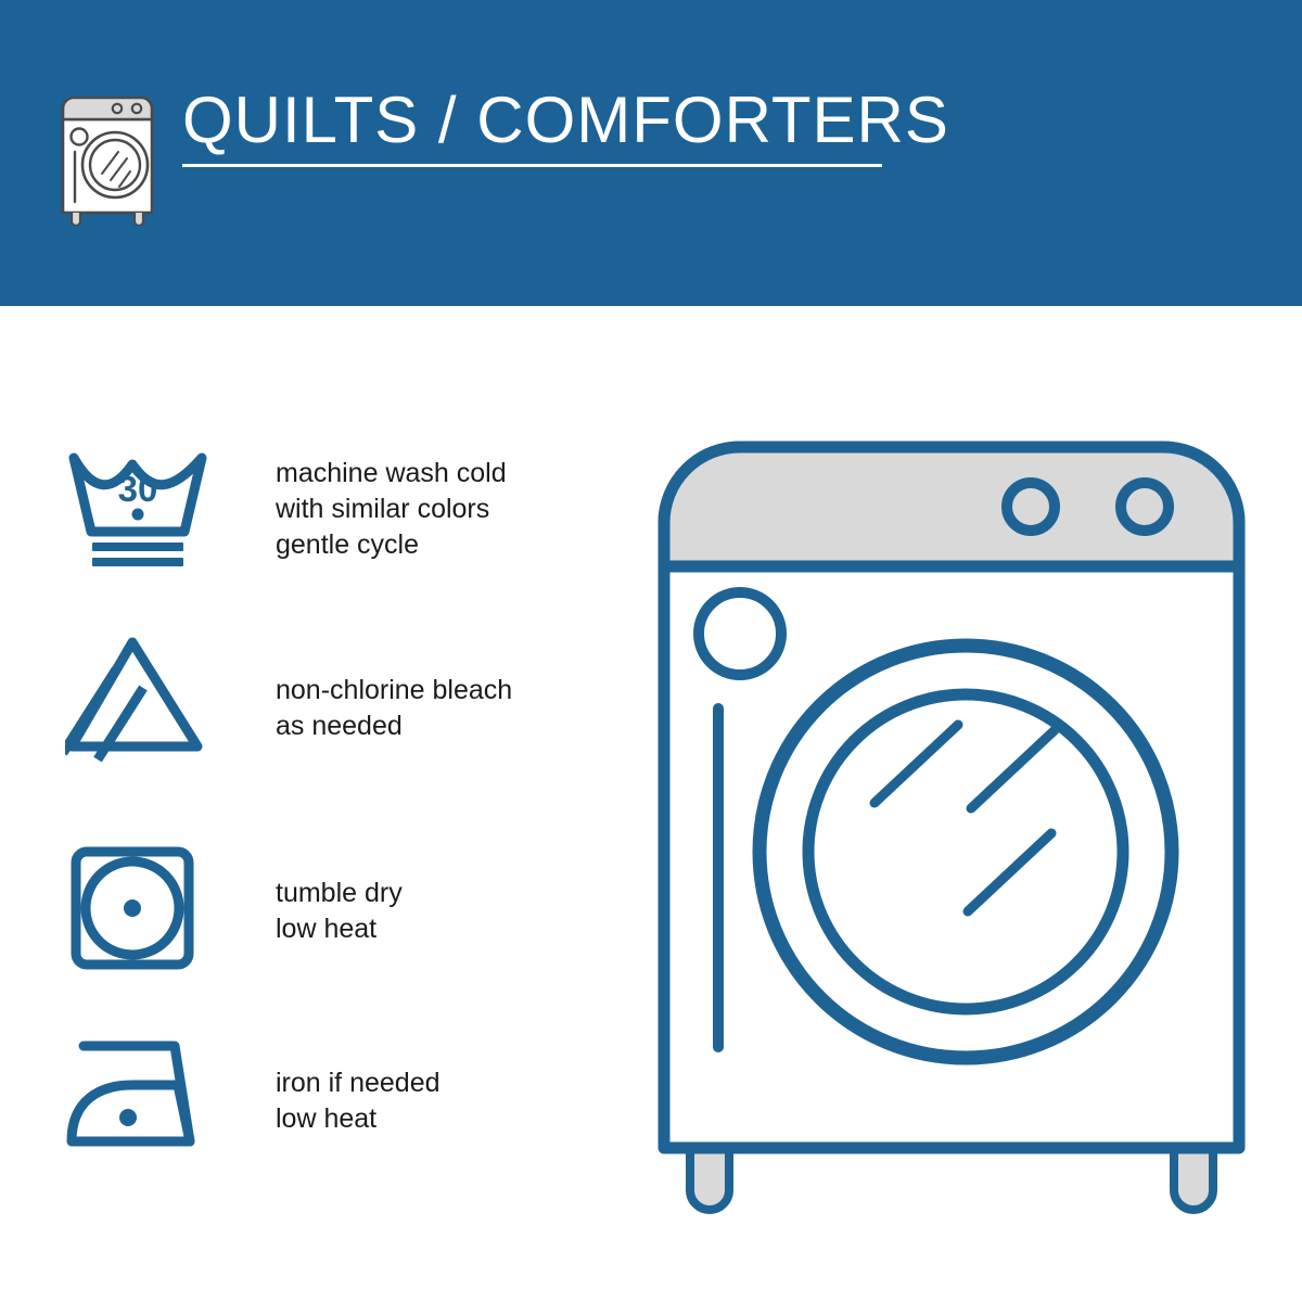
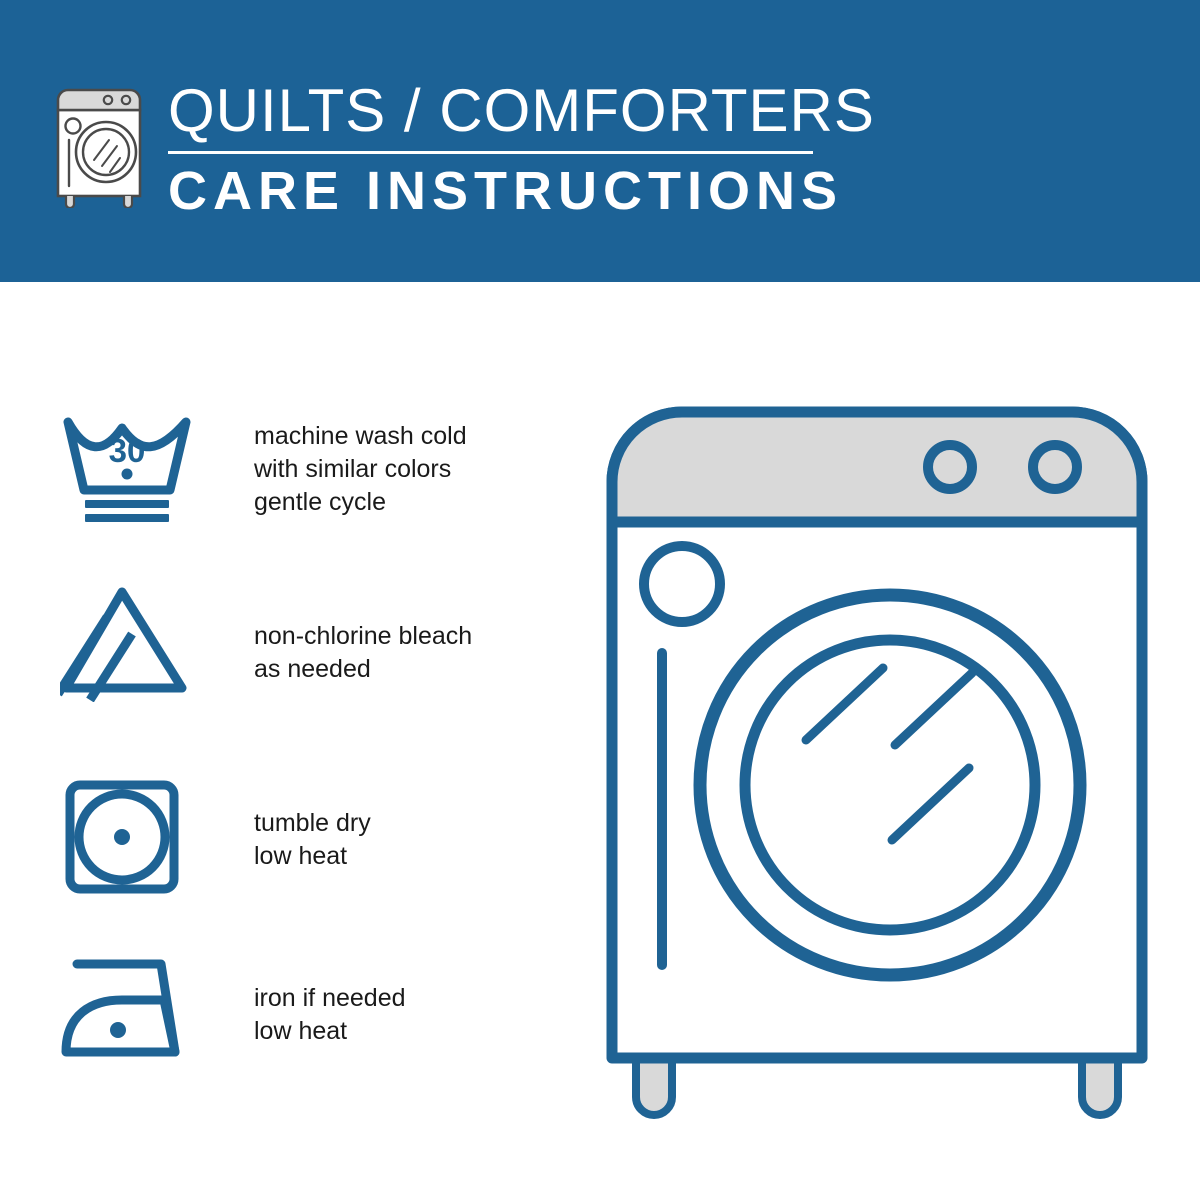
  QUILTS / COMFORTERS
+ CARE INSTRUCTIONS
  30
  machine wash cold
  with similar colors
  gentle cycle
  non-chlorine bleach
  as needed
  tumble dry
  low heat
  iron if needed
  low heat
